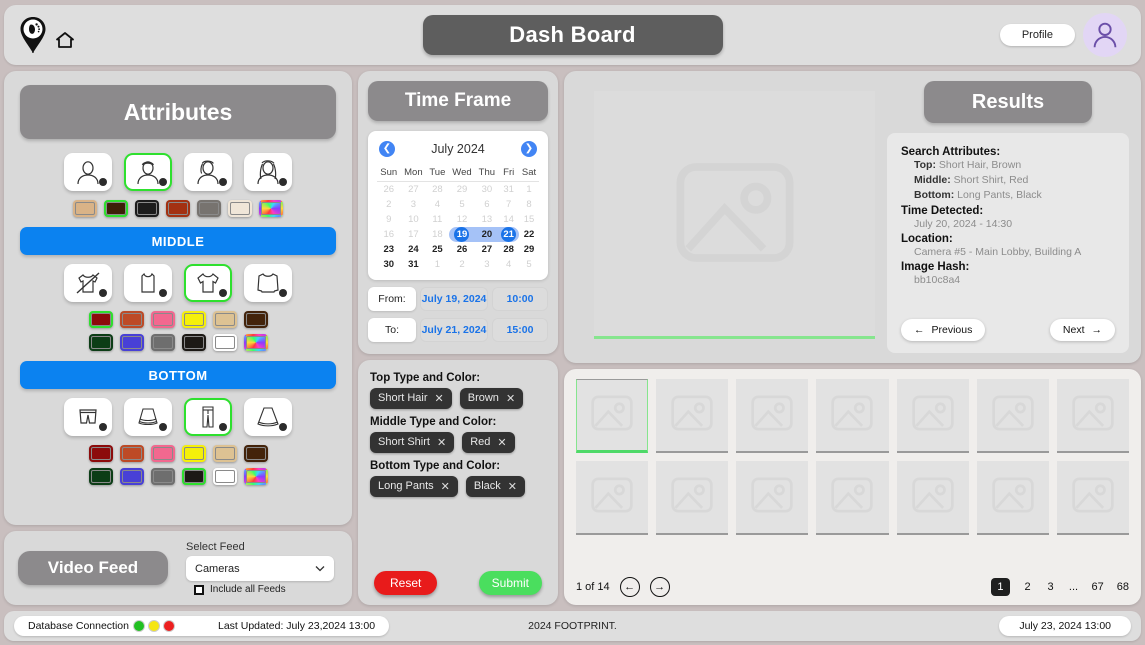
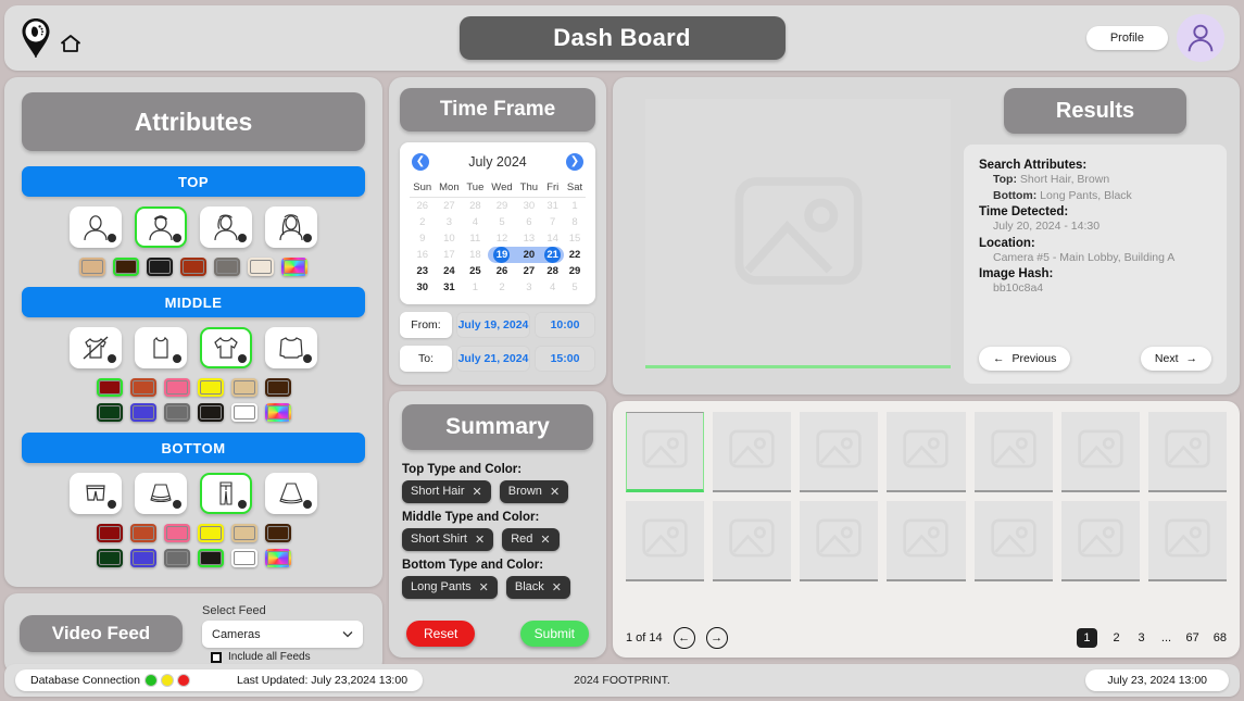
  Dash Board
  Profile
  Attributes
+ TOP
  MIDDLE
  BOTTOM
  Video Feed
  Select Feed
  Cameras
  Include all Feeds
  Time Frame
  ❮
  July 2024
  ❯
  Sun	Mon	Tue	Wed	Thu	Fri	Sat
  26	27	28	29	30	31	1
  2	3	4	5	6	7	8
  9	10	11	12	13	14	15
  16	17	18	19	20	21	22
  23	24	25	26	27	28	29
  30	31	1	2	3	4	5
  From:
  July 19, 2024
  10:00
  To:
  July 21, 2024
  15:00
+ Summary
  Top Type and Color:
  Short Hair
  ✕
  Brown
  ✕
  Middle Type and Color:
  Short Shirt
  ✕
  Red
  ✕
  Bottom Type and Color:
  Long Pants
  ✕
  Black
  ✕
  Reset
  Submit
  Results
  Search Attributes:
  Top: Short Hair, Brown
- Middle: Short Shirt, Red
  Bottom: Long Pants, Black
  Time Detected:
  July 20, 2024 - 14:30
  Location:
  Camera #5 - Main Lobby, Building A
  Image Hash:
  bb10c8a4
  ←
  Previous
  Next
  →
  1 of 14
  ←
  →
  1
  2
  3
  ...
  67
  68
  Database Connection
  Last Updated: July 23,2024 13:00
  2024 FOOTPRINT.
  July 23, 2024 13:00
